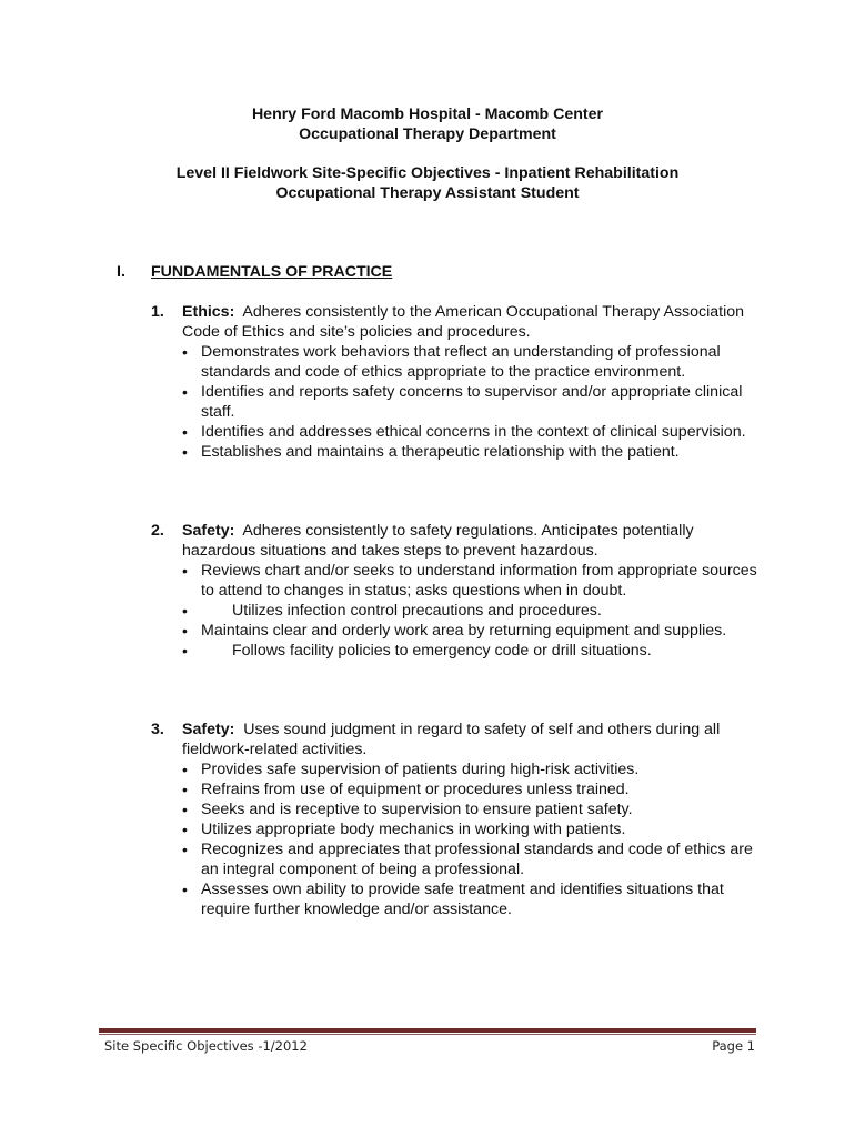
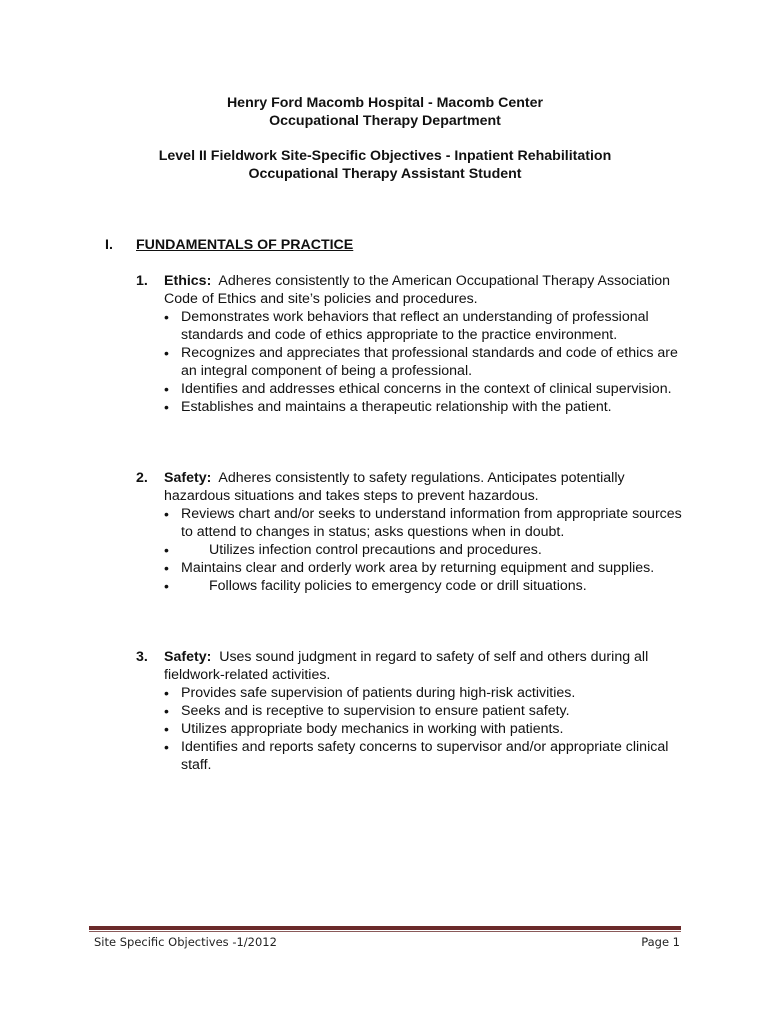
  Henry Ford Macomb Hospital - Macomb Center
  Occupational Therapy Department
  Level II Fieldwork Site-Specific Objectives - Inpatient Rehabilitation
  Occupational Therapy Assistant Student
  I.
  FUNDAMENTALS OF PRACTICE
  1.
  Ethics: Adheres consistently to the American Occupational Therapy Association Code of Ethics and site’s policies and procedures.
  Demonstrates work behaviors that reflect an understanding of professional standards and code of ethics appropriate to the practice environment.
- Identifies and reports safety concerns to supervisor and/or appropriate clinical staff.
+ Recognizes and appreciates that professional standards and code of ethics are an integral component of being a professional.
  Identifies and addresses ethical concerns in the context of clinical supervision.
  Establishes and maintains a therapeutic relationship with the patient.
  2.
  Safety: Adheres consistently to safety regulations. Anticipates potentially hazardous situations and takes steps to prevent hazardous.
  Reviews chart and/or seeks to understand information from appropriate sources to attend to changes in status; asks questions when in doubt.
  Utilizes infection control precautions and procedures.
  Maintains clear and orderly work area by returning equipment and supplies.
  Follows facility policies to emergency code or drill situations.
  3.
  Safety: Uses sound judgment in regard to safety of self and others during all fieldwork-related activities.
  Provides safe supervision of patients during high-risk activities.
- Refrains from use of equipment or procedures unless trained.
  Seeks and is receptive to supervision to ensure patient safety.
  Utilizes appropriate body mechanics in working with patients.
- Recognizes and appreciates that professional standards and code of ethics are an integral component of being a professional.
+ Identifies and reports safety concerns to supervisor and/or appropriate clinical staff.
- Assesses own ability to provide safe treatment and identifies situations that require further knowledge and/or assistance.
  Site Specific Objectives -1/2012
  Page 1
